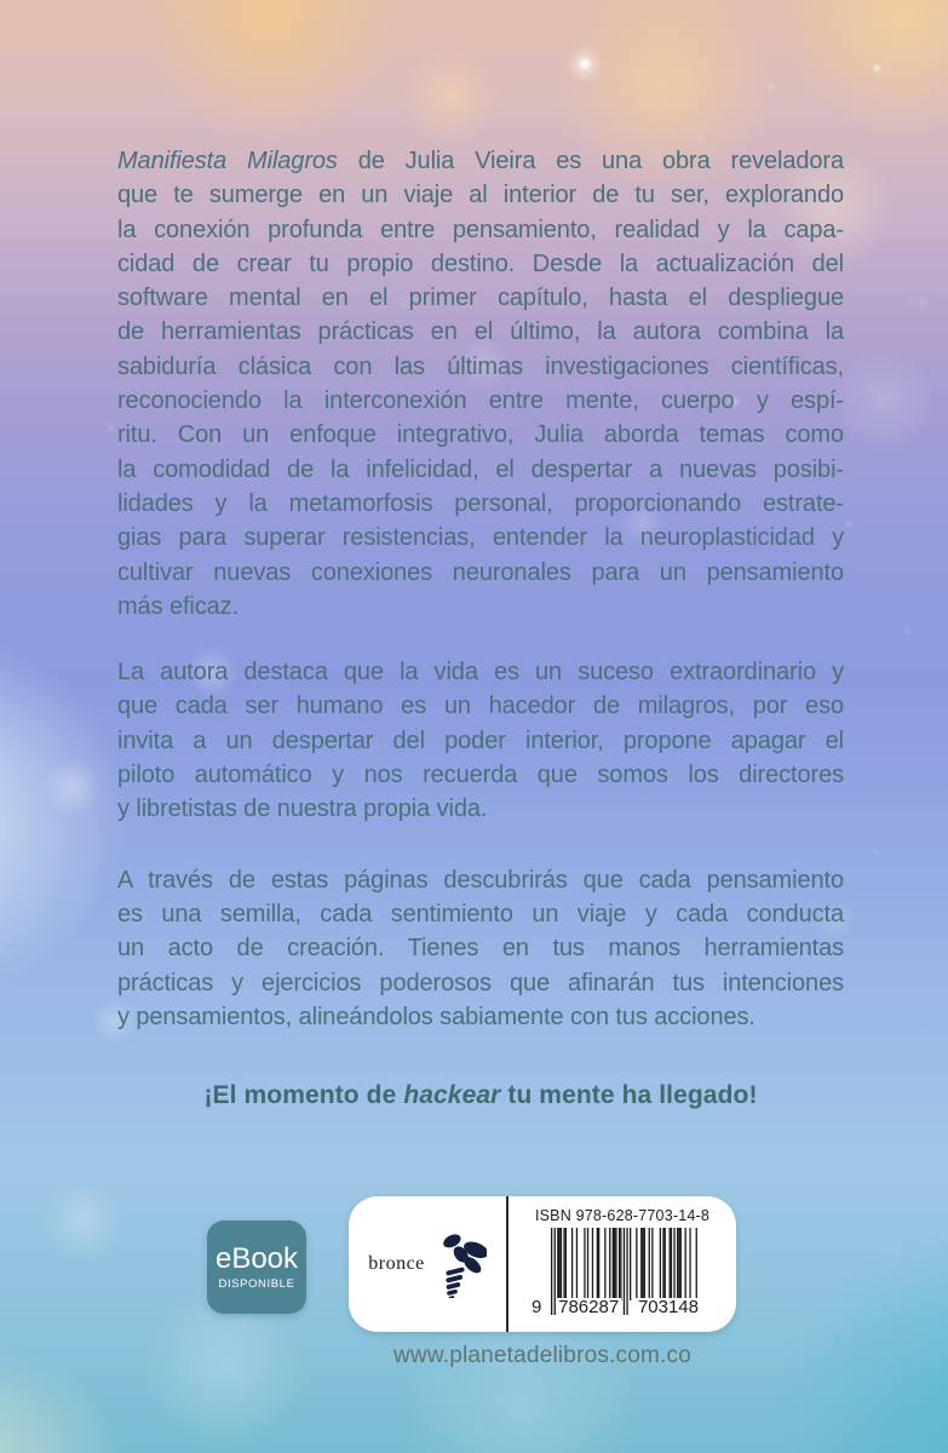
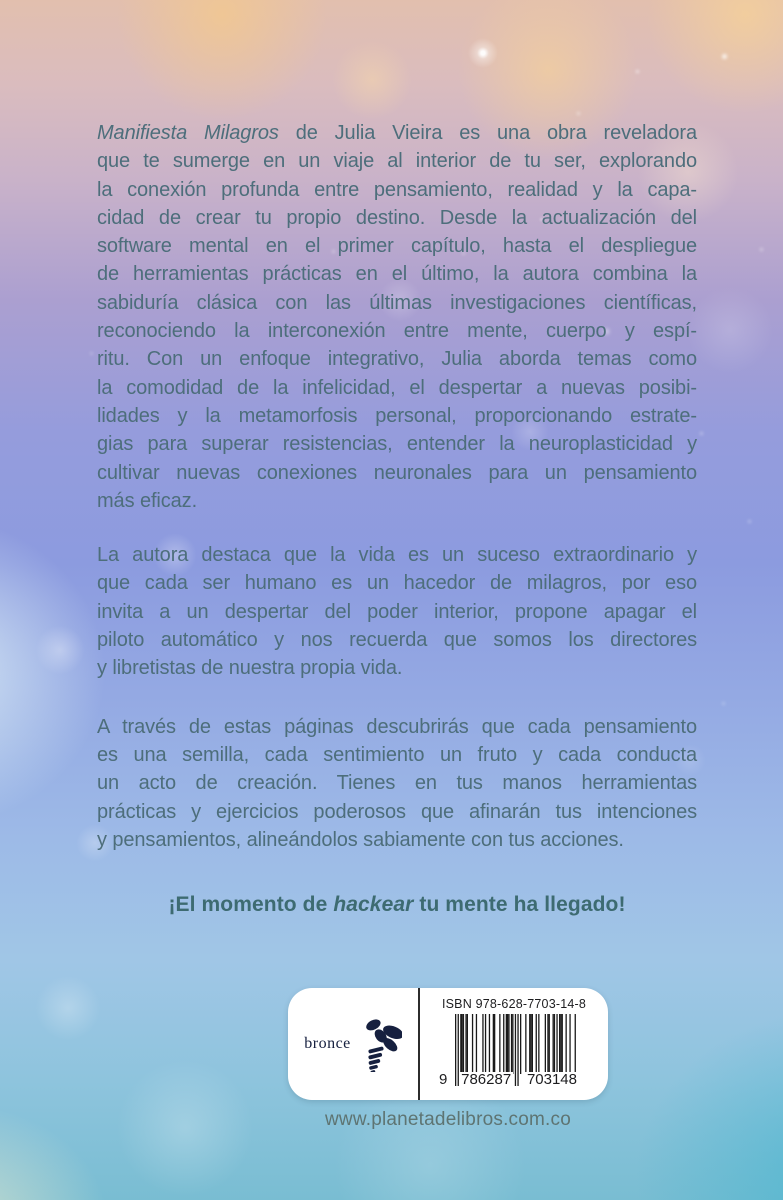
  Manifiesta Milagros de Julia Vieira es una obra reveladora
  que te sumerge en un viaje al interior de tu ser, explorando
  la conexión profunda entre pensamiento, realidad y la capa-
  cidad de crear tu propio destino. Desde la actualización del
  software mental en el primer capítulo, hasta el despliegue
  de herramientas prácticas en el último, la autora combina la
  sabiduría clásica con las últimas investigaciones científicas,
  reconociendo la interconexión entre mente, cuerpo y espí-
  ritu. Con un enfoque integrativo, Julia aborda temas como
  la comodidad de la infelicidad, el despertar a nuevas posibi-
  lidades y la metamorfosis personal, proporcionando estrate-
  gias para superar resistencias, entender la neuroplasticidad y
  cultivar nuevas conexiones neuronales para un pensamiento
  más eficaz.
  La autora destaca que la vida es un suceso extraordinario y
  que cada ser humano es un hacedor de milagros, por eso
  invita a un despertar del poder interior, propone apagar el
  piloto automático y nos recuerda que somos los directores
  y libretistas de nuestra propia vida.
  A través de estas páginas descubrirás que cada pensamiento
- es una semilla, cada sentimiento un viaje y cada conducta
+ es una semilla, cada sentimiento un fruto y cada conducta
  un acto de creación. Tienes en tus manos herramientas
  prácticas y ejercicios poderosos que afinarán tus intenciones
  y pensamientos, alineándolos sabiamente con tus acciones.
  ¡El momento de hackear tu mente ha llegado!
- eBook
- DISPONIBLE
  bronce
  ISBN 978-628-7703-14-8
  9
  786287
  703148
  www.planetadelibros.com.co
